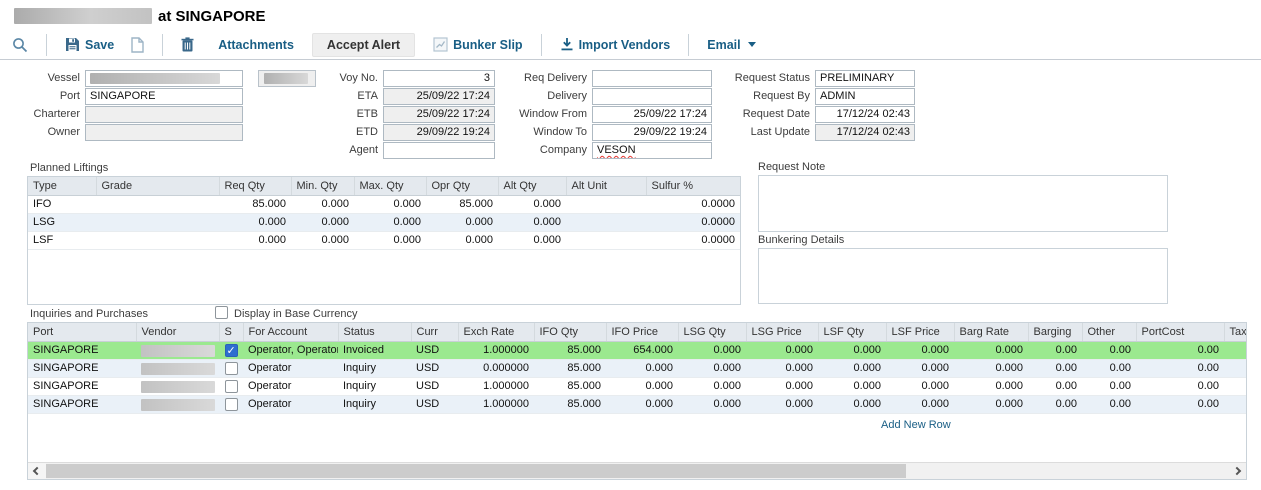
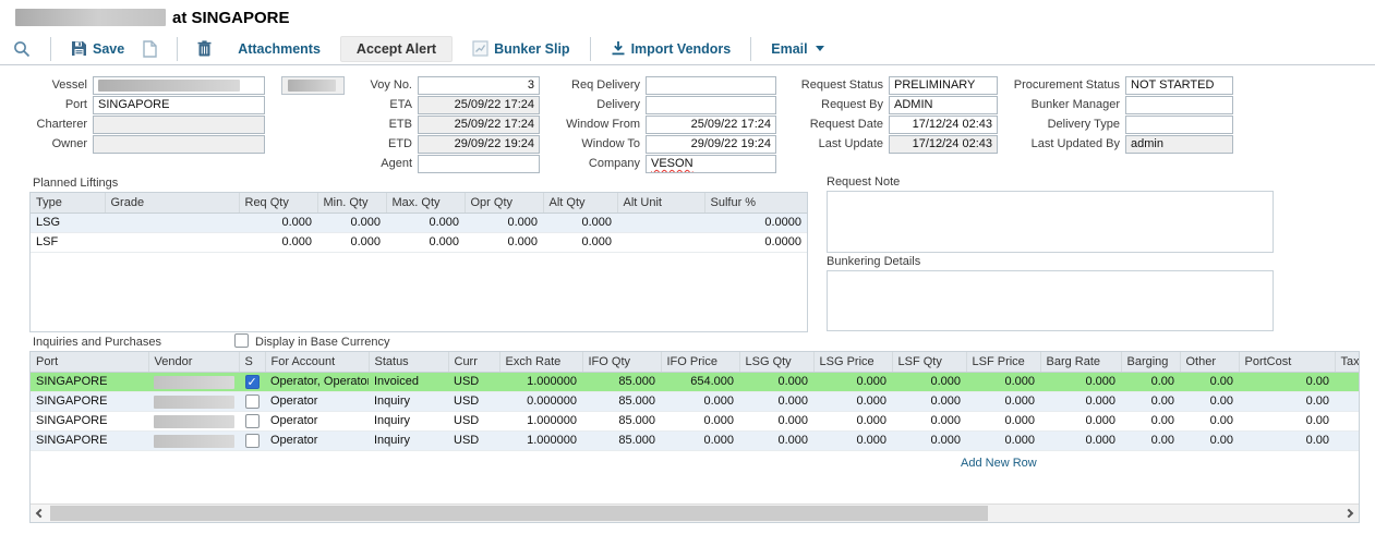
  at SINGAPORE
  Save
  Attachments
  Accept Alert
  Bunker Slip
  Import Vendors
  Email
  Vessel
  Port
  SINGAPORE
  Charterer
  Owner
  Voy No.
  3
  ETA
  25/09/22 17:24
  ETB
  25/09/22 17:24
  ETD
  29/09/22 19:24
  Agent
  Req Delivery
  Delivery
  Window From
  25/09/22 17:24
  Window To
  29/09/22 19:24
  Company
  VESON
  Request Status
  PRELIMINARY
  Request By
  ADMIN
  Request Date
  17/12/24 02:43
  Last Update
  17/12/24 02:43
+ Procurement Status
+ NOT STARTED
+ Bunker Manager
+ Delivery Type
+ Last Updated By
+ admin
  Planned Liftings
  Type	Grade	Req Qty	Min. Qty	Max. Qty	Opr Qty	Alt Qty	Alt Unit	Sulfur %
- IFO		85.000	0.000	0.000	85.000	0.000		0.0000
  LSG		0.000	0.000	0.000	0.000	0.000		0.0000
  LSF		0.000	0.000	0.000	0.000	0.000		0.0000
  Request Note
  Bunkering Details
  Inquiries and Purchases
  Display in Base Currency
  Port	Vendor	S	For Account	Status	Curr	Exch Rate	IFO Qty	IFO Price	LSG Qty	LSG Price	LSF Qty	LSF Price	Barg Rate	Barging	Other	PortCost	Tax
  SINGAPORE			Operator, Operato	Invoiced	USD	1.000000	85.000	654.000	0.000	0.000	0.000	0.000	0.000	0.00	0.00	0.00
  SINGAPORE			Operator	Inquiry	USD	0.000000	85.000	0.000	0.000	0.000	0.000	0.000	0.000	0.00	0.00	0.00
  SINGAPORE			Operator	Inquiry	USD	1.000000	85.000	0.000	0.000	0.000	0.000	0.000	0.000	0.00	0.00	0.00
  SINGAPORE			Operator	Inquiry	USD	1.000000	85.000	0.000	0.000	0.000	0.000	0.000	0.000	0.00	0.00	0.00
  Add New Row
